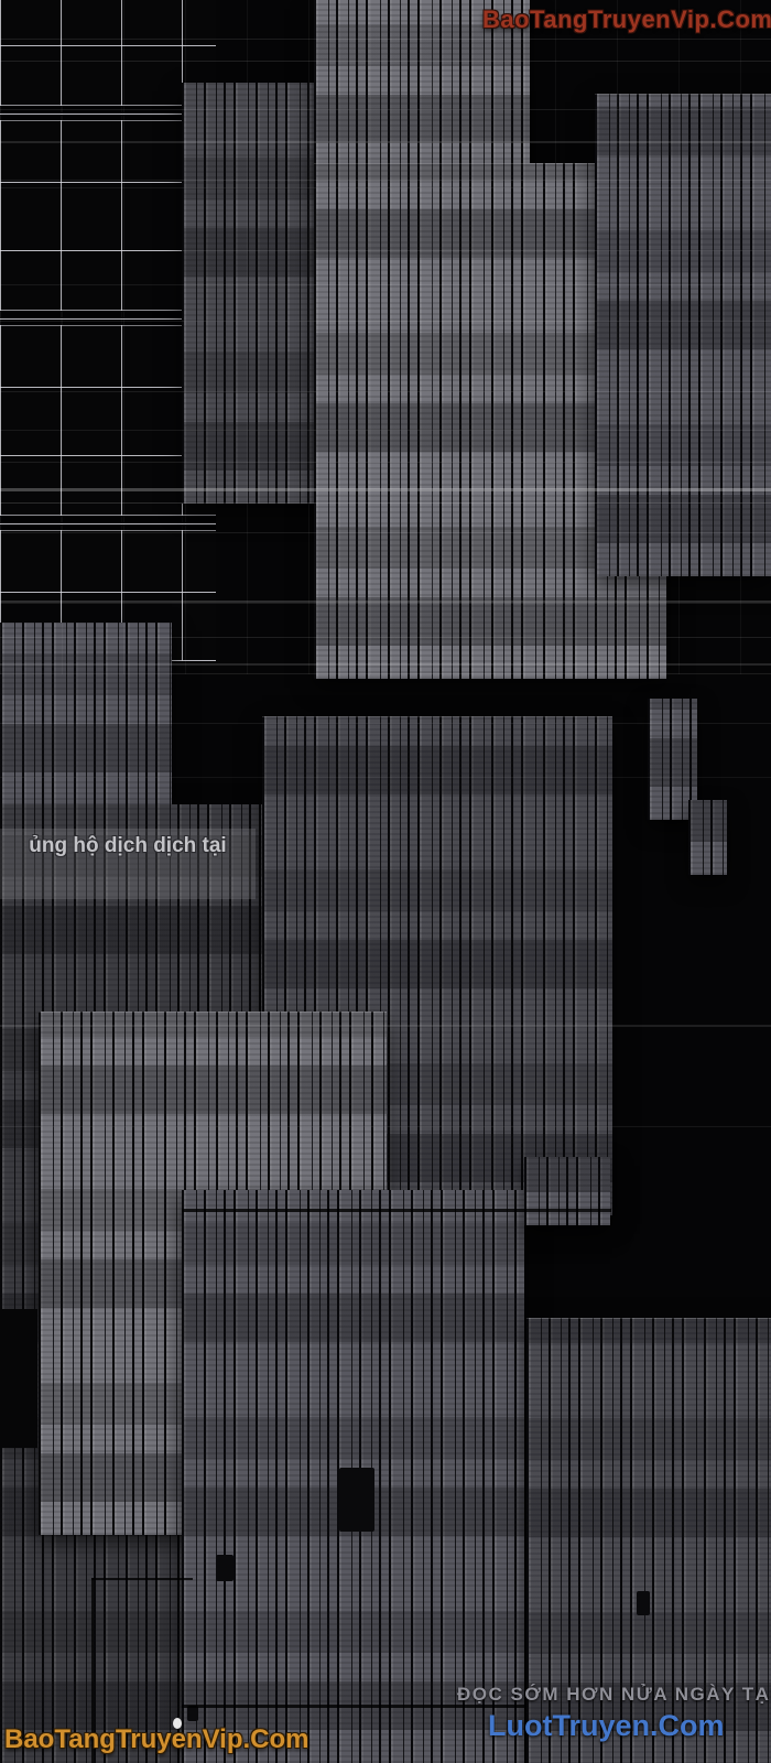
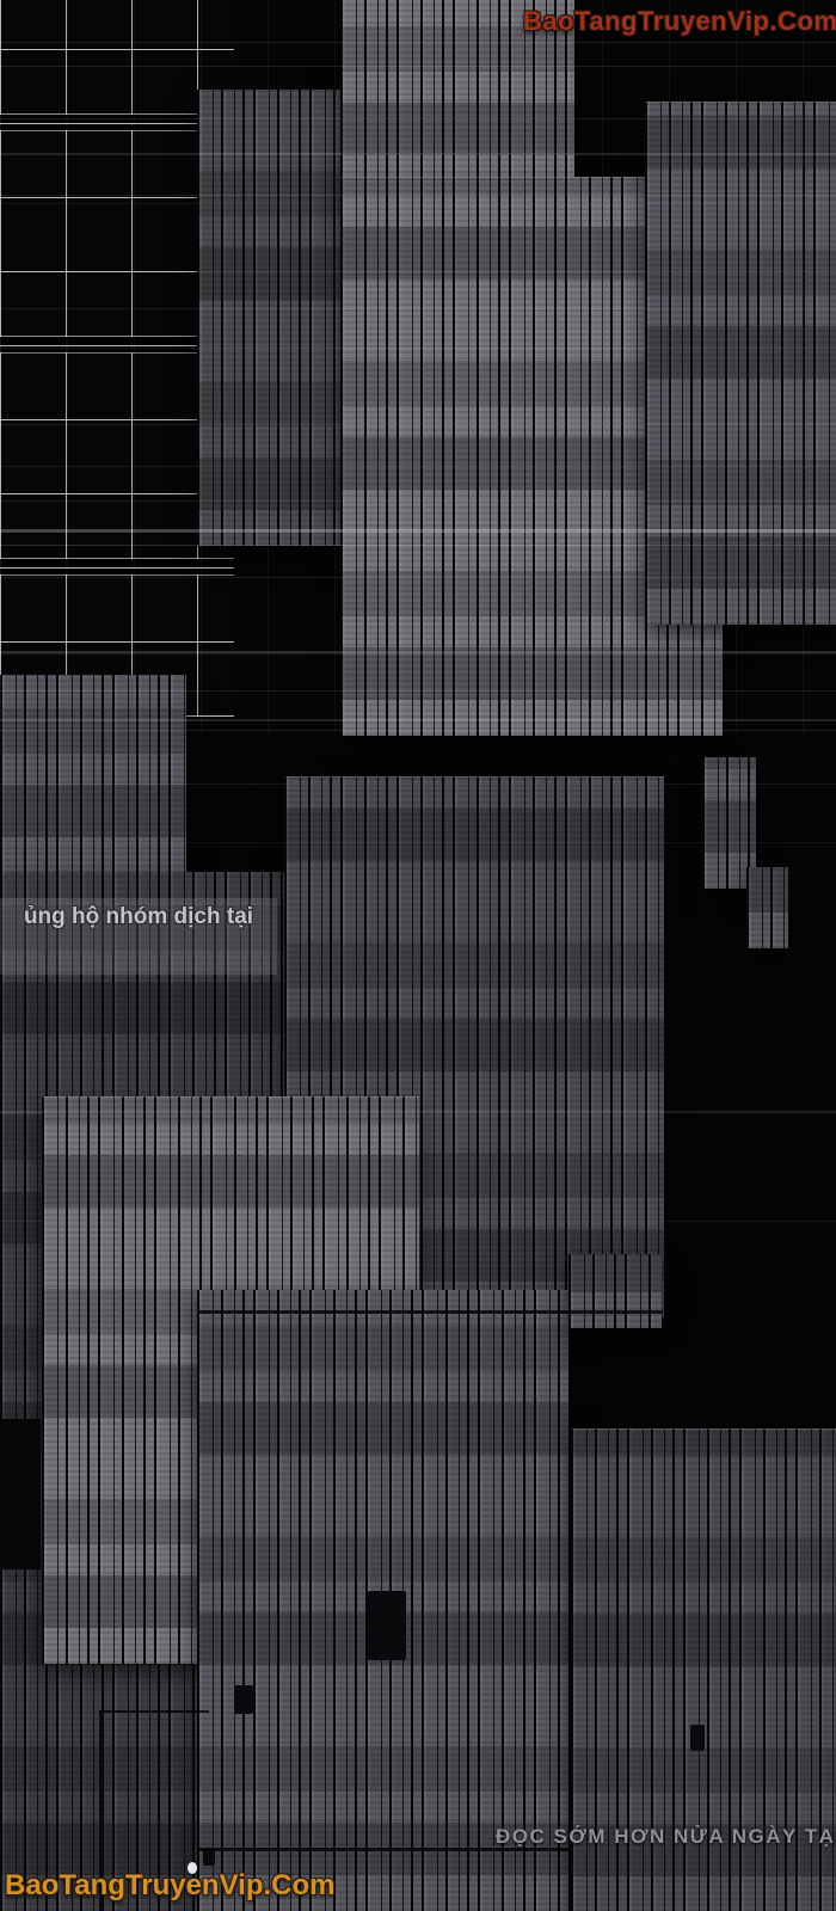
  BaoTangTruyenVip.Com
- ủng hộ dịch dịch tại
+ ủng hộ nhóm dịch tại
  ĐỌC SỚM HƠN NỬA NGÀY TẠ
- LuotTruyen.Com
  BaoTangTruyenVip.Com
